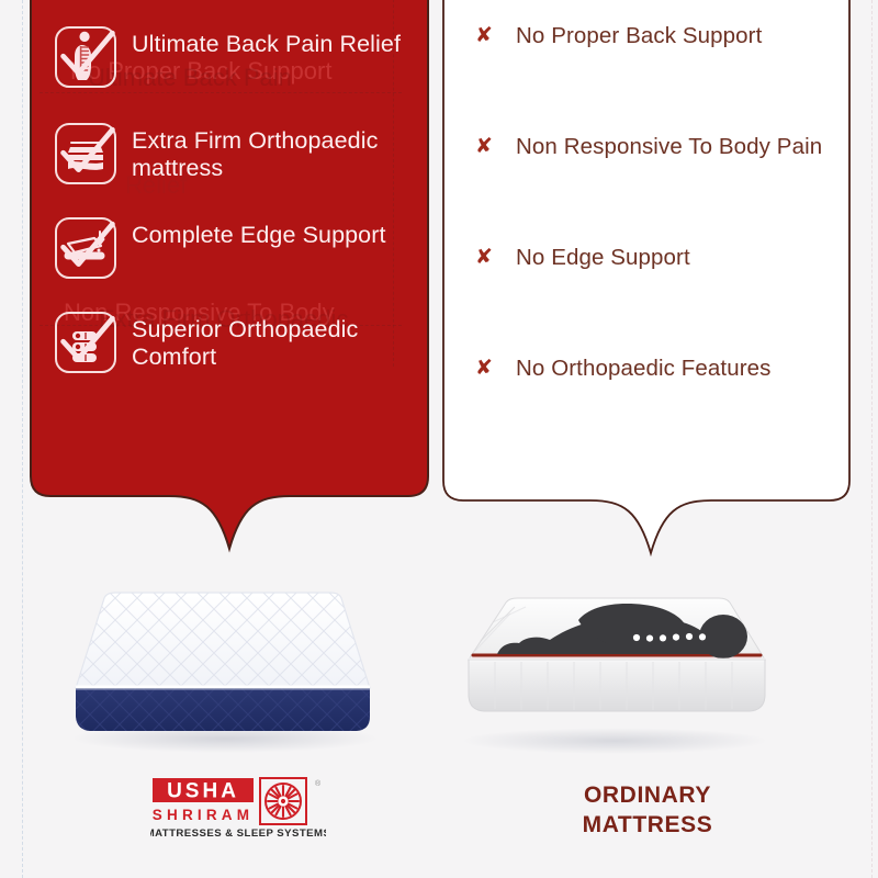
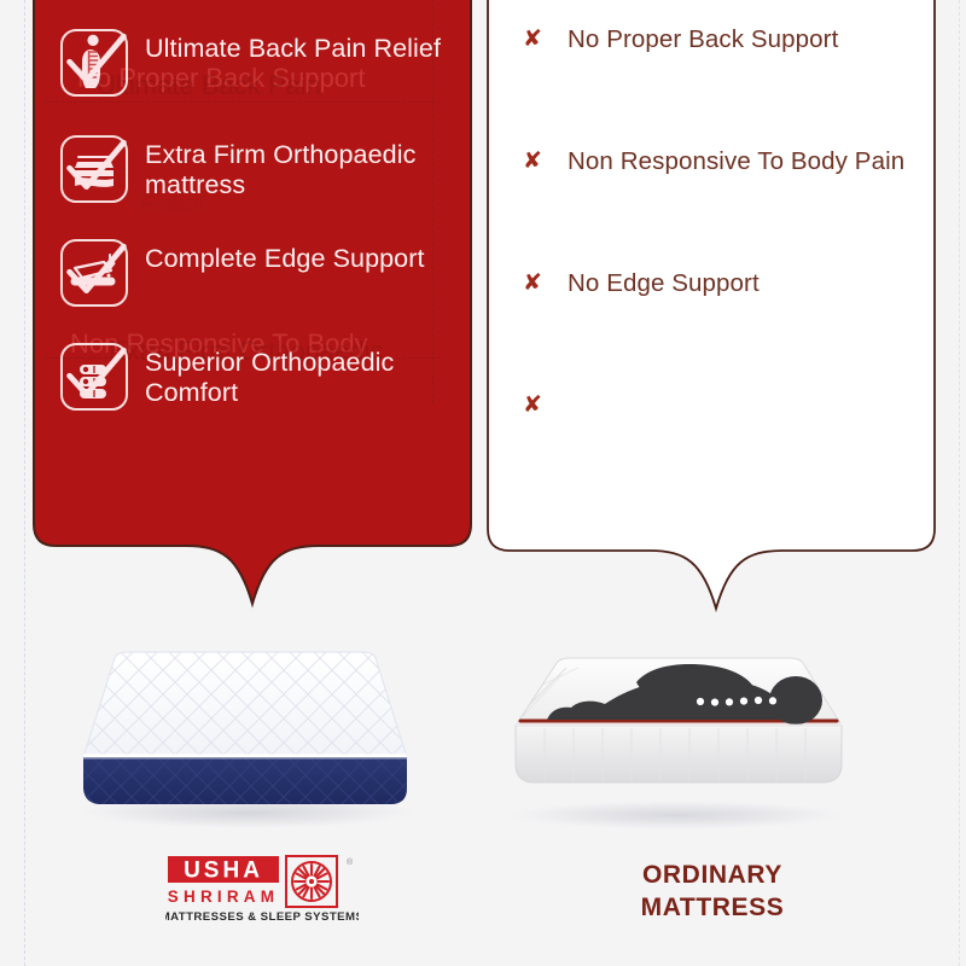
  o Proper Back Support
  Ultimate Back Pain
  Relief
  Non Responsive To Body
  Extra Firm Orthopaedic
  Ultimate Back Pain Relief
  Extra Firm Orthopaedic mattress
  Complete Edge Support
  Superior Orthopaedic Comfort
  ✘
  No Proper Back Support
  ✘
  Non Responsive To Body Pain
  ✘
  No Edge Support
  ✘
- No Orthopaedic Features
  USHA
  SHRIRAM
  MATTRESSES & SLEEP SYSTEM
  ORDINARY
  MATTRESS
